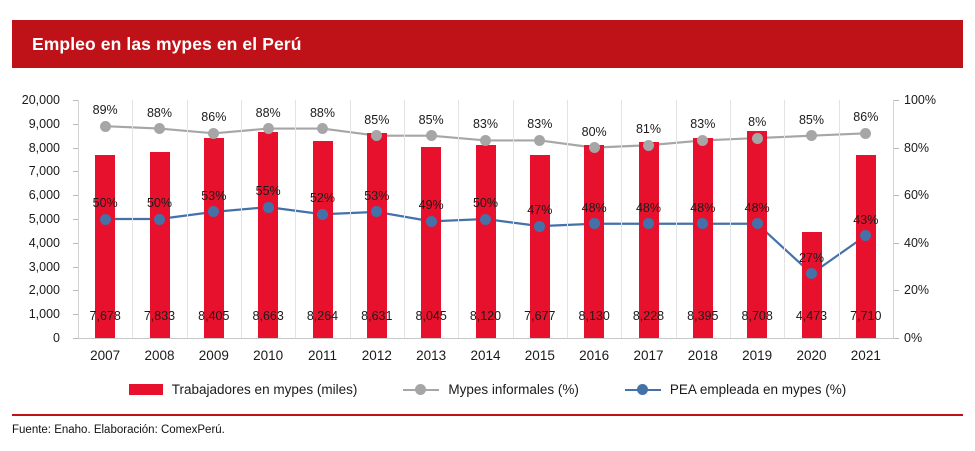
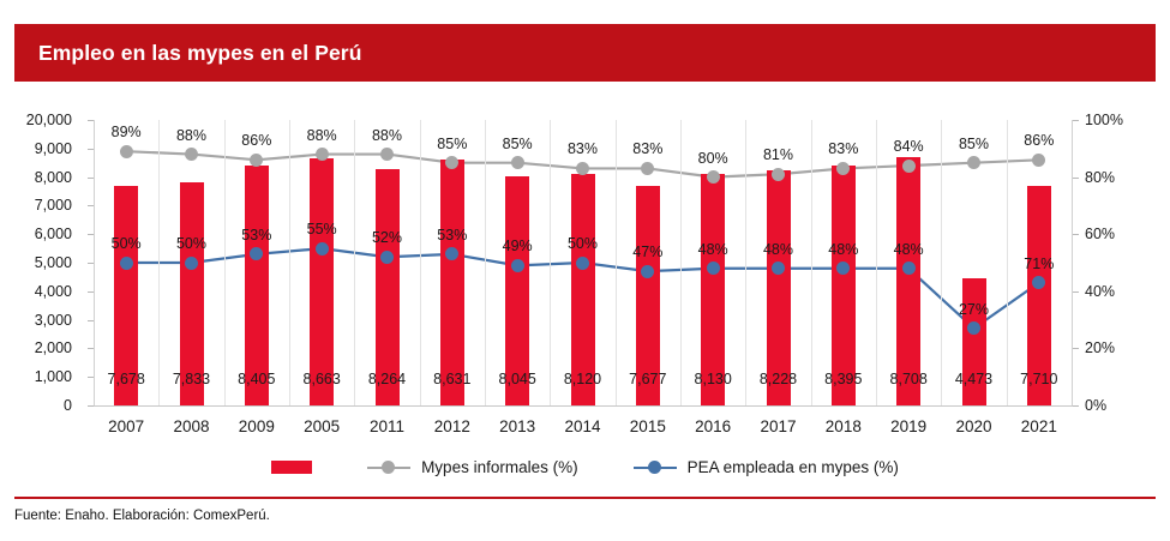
  Empleo en las mypes en el Perú
  0
  1,000
  2,000
  3,000
  4,000
  5,000
  6,000
  7,000
  8,000
  9,000
  20,000
  0%
  20%
  40%
  60%
  80%
  100%
  7,678
  7,833
  8,405
  8,663
  8,264
  8,631
  8,045
  8,120
  7,677
  8,130
  8,228
  8,395
  8,708
  4,473
  7,710
  89%
  88%
  86%
  88%
  88%
  85%
  85%
  83%
  83%
  80%
  81%
  83%
- 8%
+ 84%
  85%
  86%
  50%
  50%
  53%
  55%
  52%
  53%
  49%
  50%
  47%
  48%
  48%
  48%
  48%
  27%
- 43%
+ 71%
  2007
  2008
  2009
- 2010
+ 2005
  2011
  2012
  2013
  2014
  2015
  2016
  2017
  2018
  2019
  2020
  2021
- Trabajadores en mypes (miles)
  Mypes informales (%)
  PEA empleada en mypes (%)
  Fuente: Enaho. Elaboración: ComexPerú.
